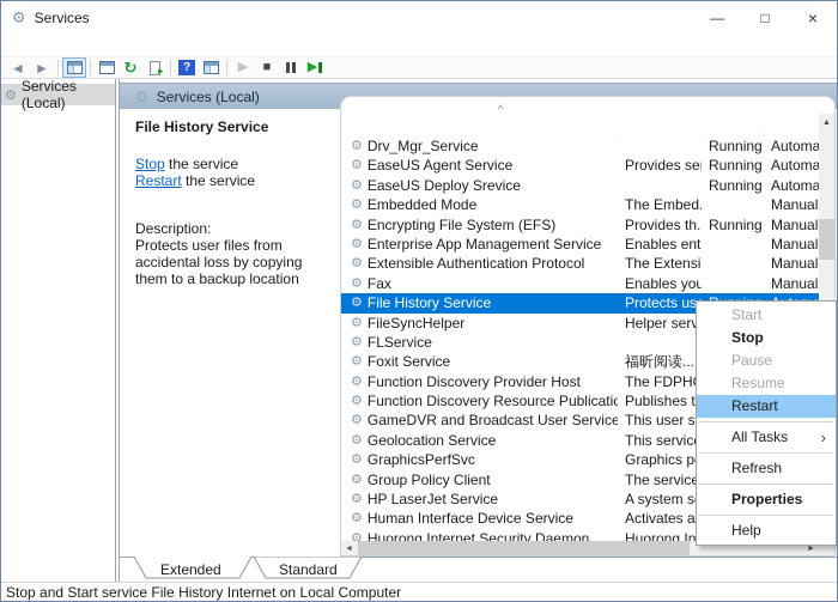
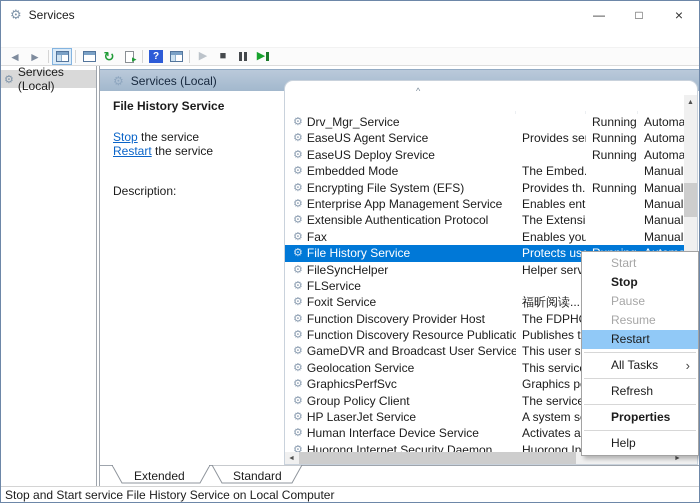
  ⚙
  Services
  —
  □
  ×
  ◄
  ►
  ↻
  ▸
  ?
  ▶
  ■
  ▶
  ⚙
  Services (Local)
  ⚙
  Services (Local)
  File History Service
  Stop the service
  Restart the service
  Description:
- Protects user files from accidental loss by copying them to a backup location
  ^
  ⚙
  Drv_Mgr_Service
  Running
  ⚙
  EaseUS Agent Service
  Provides se
  Running
  ⚙
  EaseUS Deploy Srevice
  Running
  ⚙
  Embedded Mode
  The Embed.
  Manual
  ⚙
  Encrypting File System (EFS)
  Provides th.
  Running
  Manual
  ⚙
  Enterprise App Management Service
  Enables ent
  Manual
  ⚙
  Extensible Authentication Protocol
  The Extensi
  Manual
  ⚙
  Fax
  Enables you
  Manual
  ⚙
  File History Service
  Protects us
  ⚙
  FileSyncHelper
  ⚙
  FLService
  ⚙
  Foxit Service
  福昕阅读...
  ⚙
  Function Discovery Provider Host
  ⚙
  Function Discovery Resource Publicatio
  Publishes t
  ⚙
  GameDVR and Broadcast User Service
  ⚙
  Geolocation Service
  This servic
  ⚙
  GraphicsPerfSvc
  ⚙
  Group Policy Client
  ⚙
  HP LaserJet Service
  ⚙
  Human Interface Device Service
  Activates a
  ⚙
  Huorong Internet Security Daemon
  Huorong In
  Extended
  Standard
- Stop and Start service File History Internet on Local Computer
+ Stop and Start service File History Service on Local Computer
  Start
  Stop
  Pause
  Resume
  Restart
  All Tasks
  ›
  Refresh
  Properties
  Help
